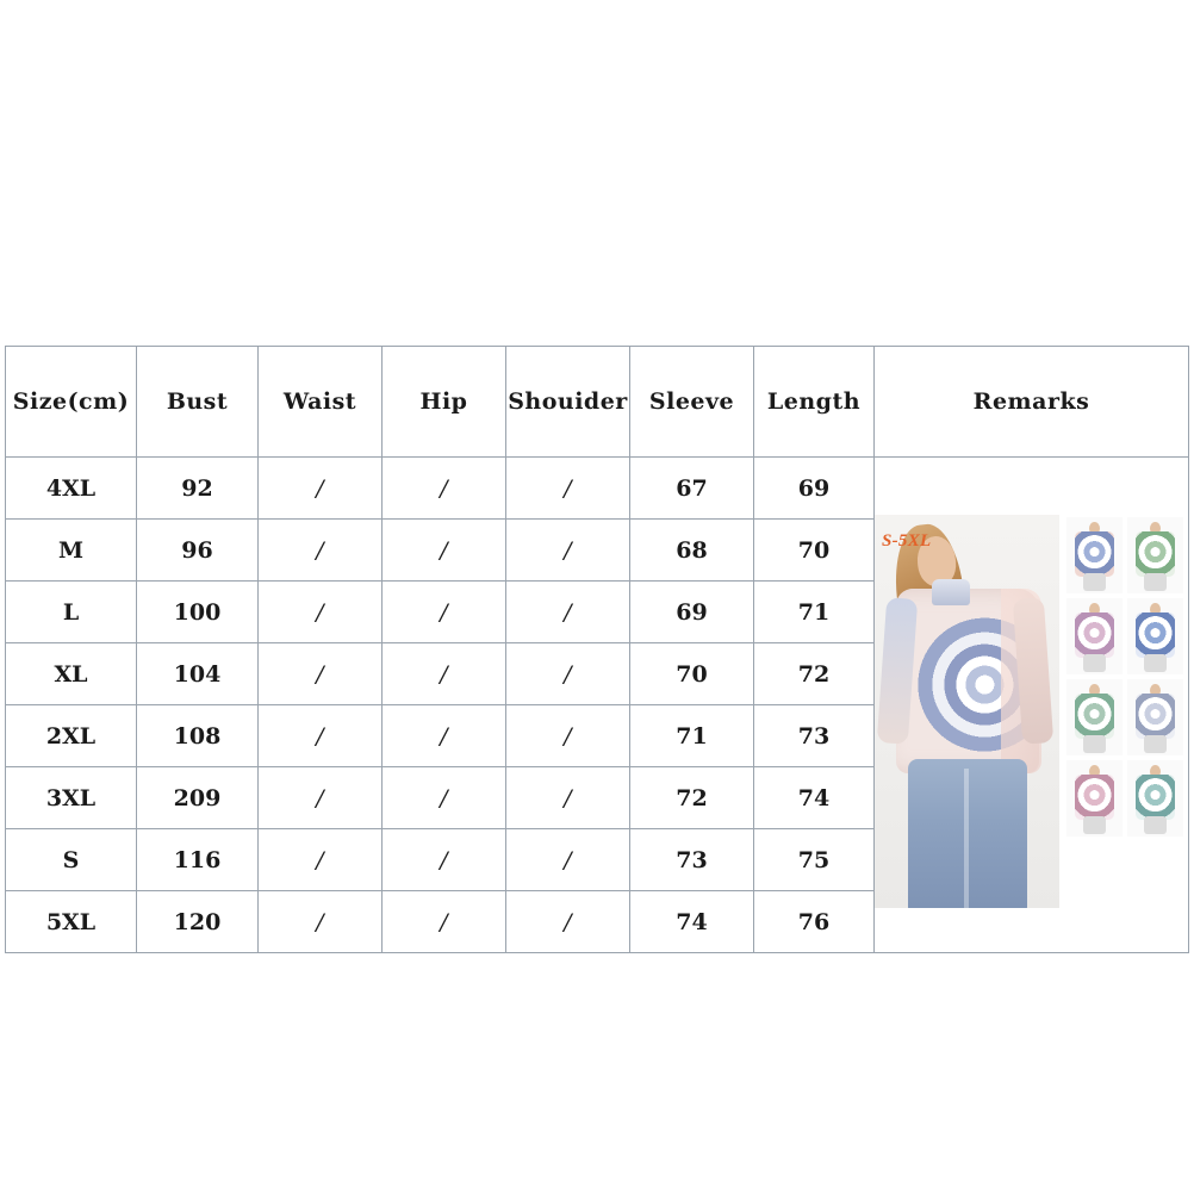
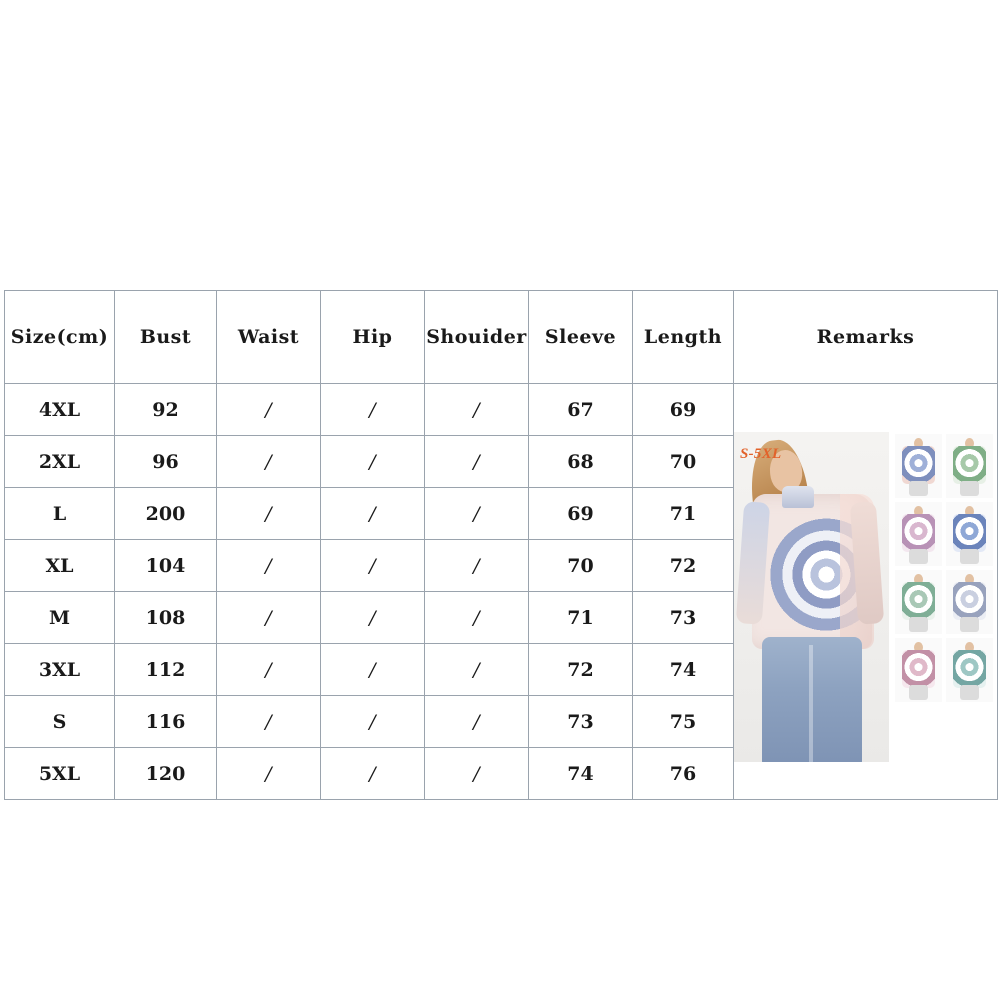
  Size(cm)	Bust	Waist	Hip	Shouider	Sleeve	Length	Remarks
  4XL	92	/	/	/	67	69	S-5XL
- M	96	/	/	/	68	70
+ 2XL	96	/	/	/	68	70
- L	100	/	/	/	69	71
+ L	200	/	/	/	69	71
  XL	104	/	/	/	70	72
- 2XL	108	/	/	/	71	73
+ M	108	/	/	/	71	73
- 3XL	209	/	/	/	72	74
+ 3XL	112	/	/	/	72	74
  S	116	/	/	/	73	75
  5XL	120	/	/	/	74	76
